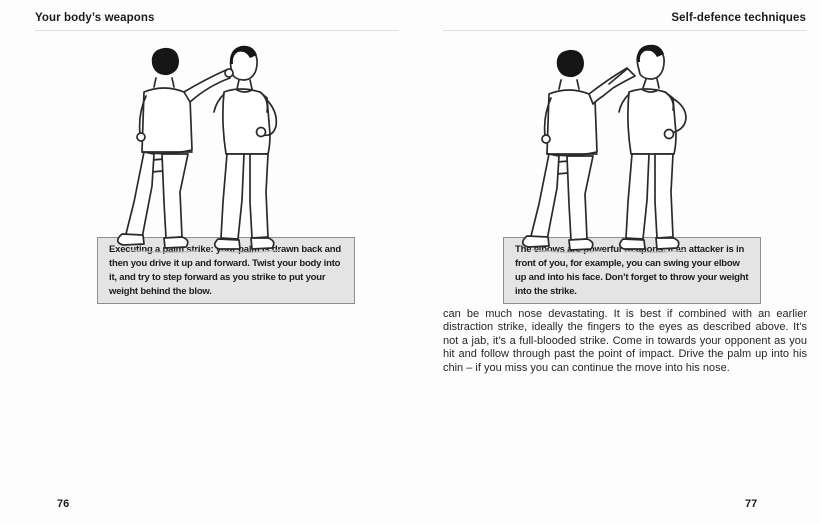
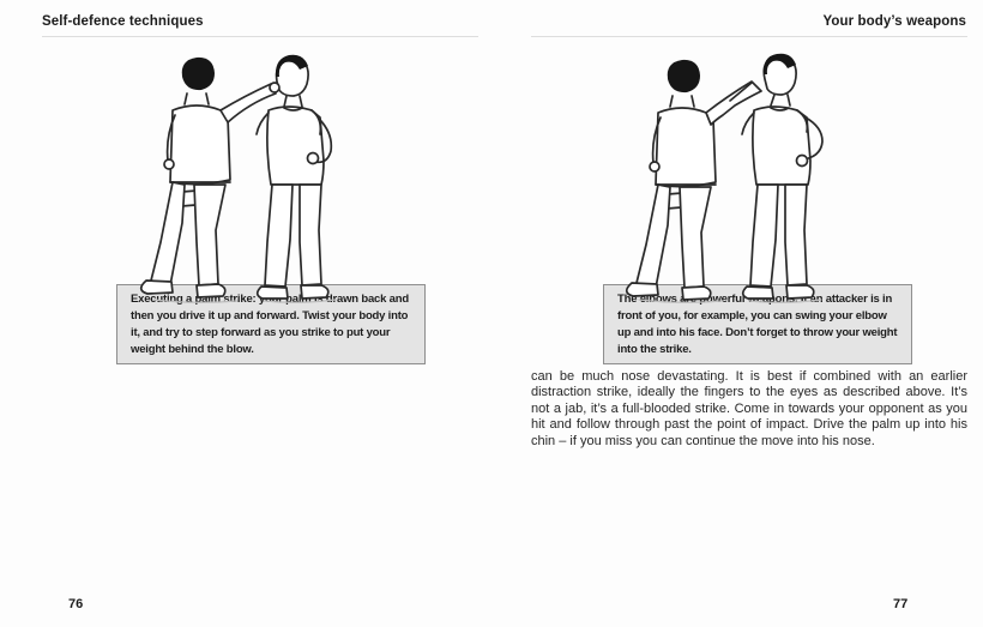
- Your body’s weapons
+ Self-defence techniques
  Exeuting a palm strike: pal is dawn back and then you drive it up and forward. Twist your body into it, and try to step forward as you strike to put your weight behind the blow.
  76
- Self-defence techniques
+ Your body’s weapons
  The elbowswerfulon. If an attacker is in front of you, for example, you can swing your elbow up and into his face. Don’t forget to throw your weight into the strike.
  can be much nose devastating. It is best if combined with an earlier distraction strike, ideally the fingers to the eyes as described above. It’s not a jab, it’s a full-blooded strike. Come in towards your opponent as you hit and follow through past the point of impact. Drive the palm up into his chin – if you miss you can continue the move into his nose.
  77
